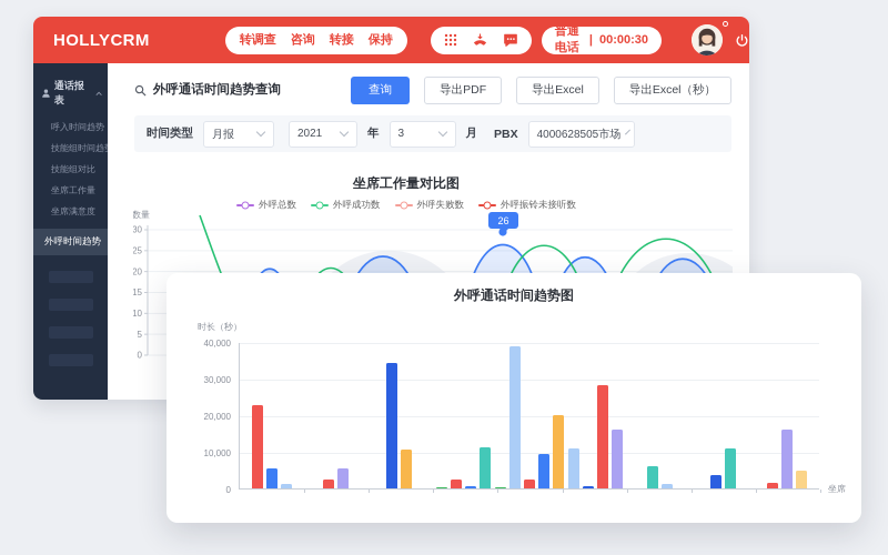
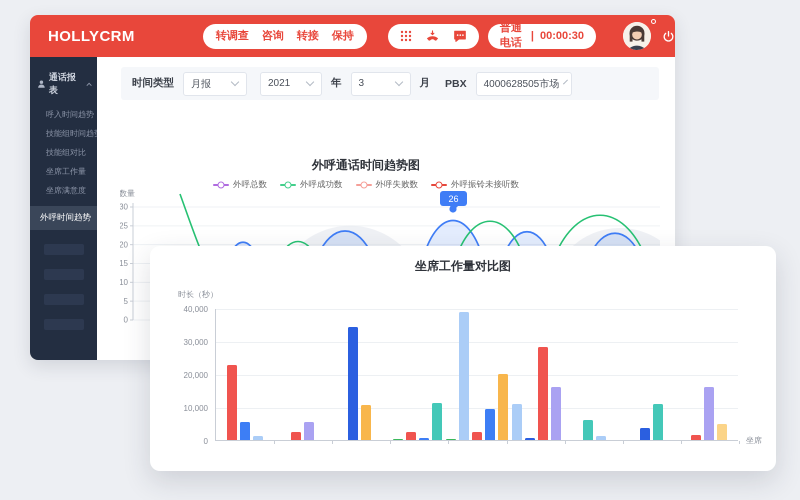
  HOLLYCRM
  转调查
  咨询
  转接
  保持
  普通电话
  |
  00:00:30
  通话报表
  呼入时间趋势
  技能组时间趋
  技能组对比
  坐席工作量
  坐席满意度
  外呼时间趋势
- 外呼通话时间趋势查询
- 查询
- 导出PDF
- 导出Excel
- 导出Excel（秒）
  时间类型
  月报
  2021
  年
  3
  月
  PBX
  4000628505市场
- 坐席工作量对比图
+ 外呼通话时间趋势图
  外呼总数
  外呼成功数
  外呼失败数
  外呼振铃未接听数
  30
  25
  20
  15
  10
  5
  0
  数量
  26
- 外呼通话时间趋势图
+ 坐席工作量对比图
  时长（秒）
  40,000
  30,000
  20,000
  10,000
  0
  坐席
